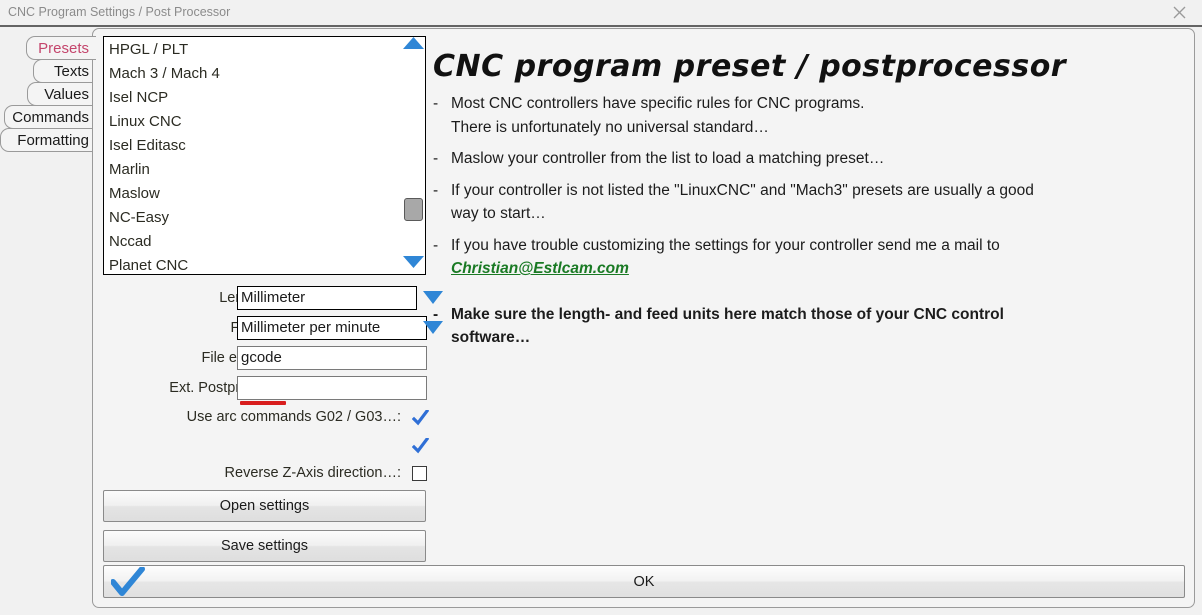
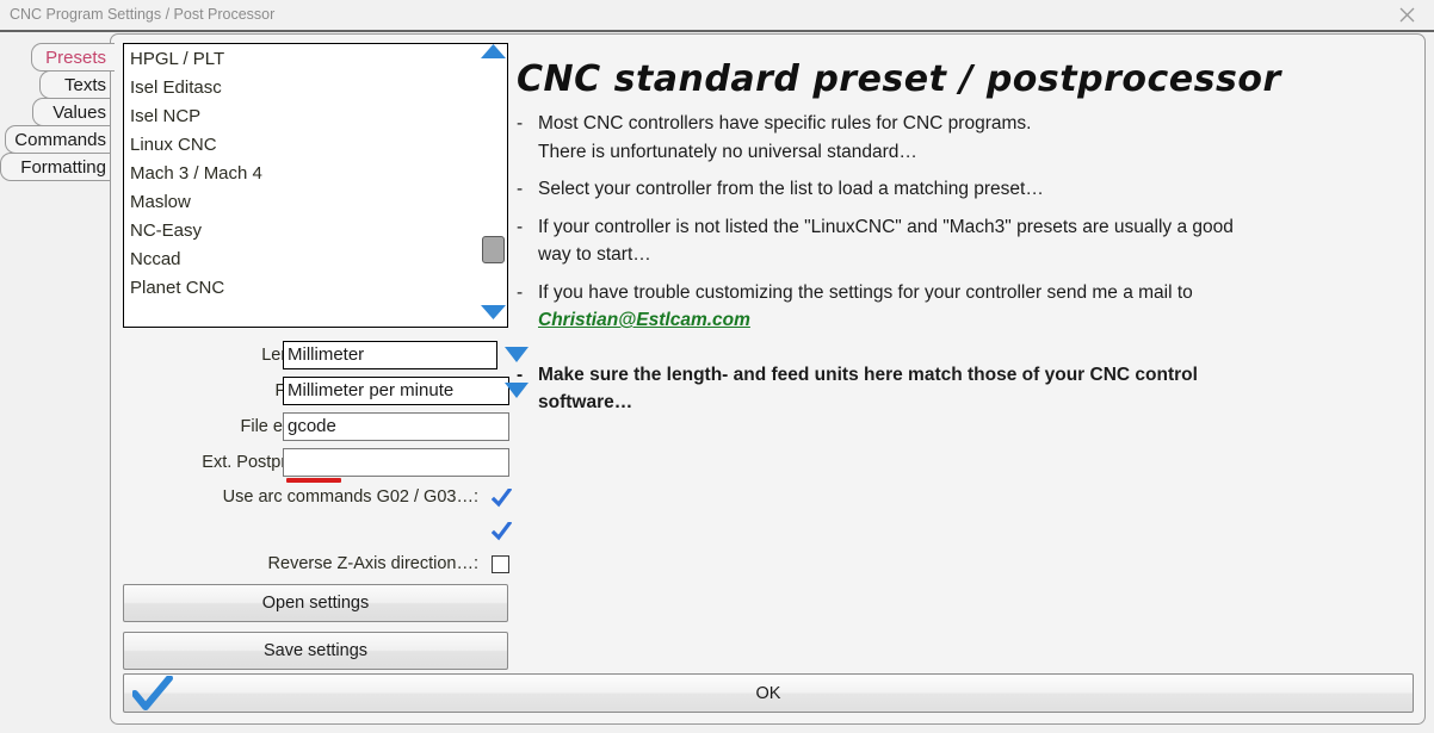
  CNC Program Settings / Post Processor
  Presets
  Texts
  Values
  Commands
  Formatting
  HPGL / PLT
- Mach 3 / Mach 4
+ Isel Editasc
  Isel NCP
  Linux CNC
- Isel Editasc
+ Mach 3 / Mach 4
- Marlin
  Maslow
  NC-Easy
  Nccad
  Planet CNC
  Millimeter
  Millimeter per minute
  gcode
  Use arc commands G02 / G03…:
  Reverse Z-Axis direction…:
  Open settings
  Save settings
- CNC program preset / postprocessor
+ CNC standard preset / postprocessor
  -
  Most CNC controllers have specific rules for CNC programs.
  There is unfortunately no universal standard…
  -
- Maslow your controller from the list to load a matching preset…
+ Select your controller from the list to load a matching preset…
  -
  If your controller is not listed the "LinuxCNC" and "Mach3" presets are usually a good
  way to start…
  -
  If you have trouble customizing the settings for your controller send me a mail to
  Christian@Estlcam.com
  -
  Make sure the length- and feed units here match those of your CNC control
  software…
  OK
